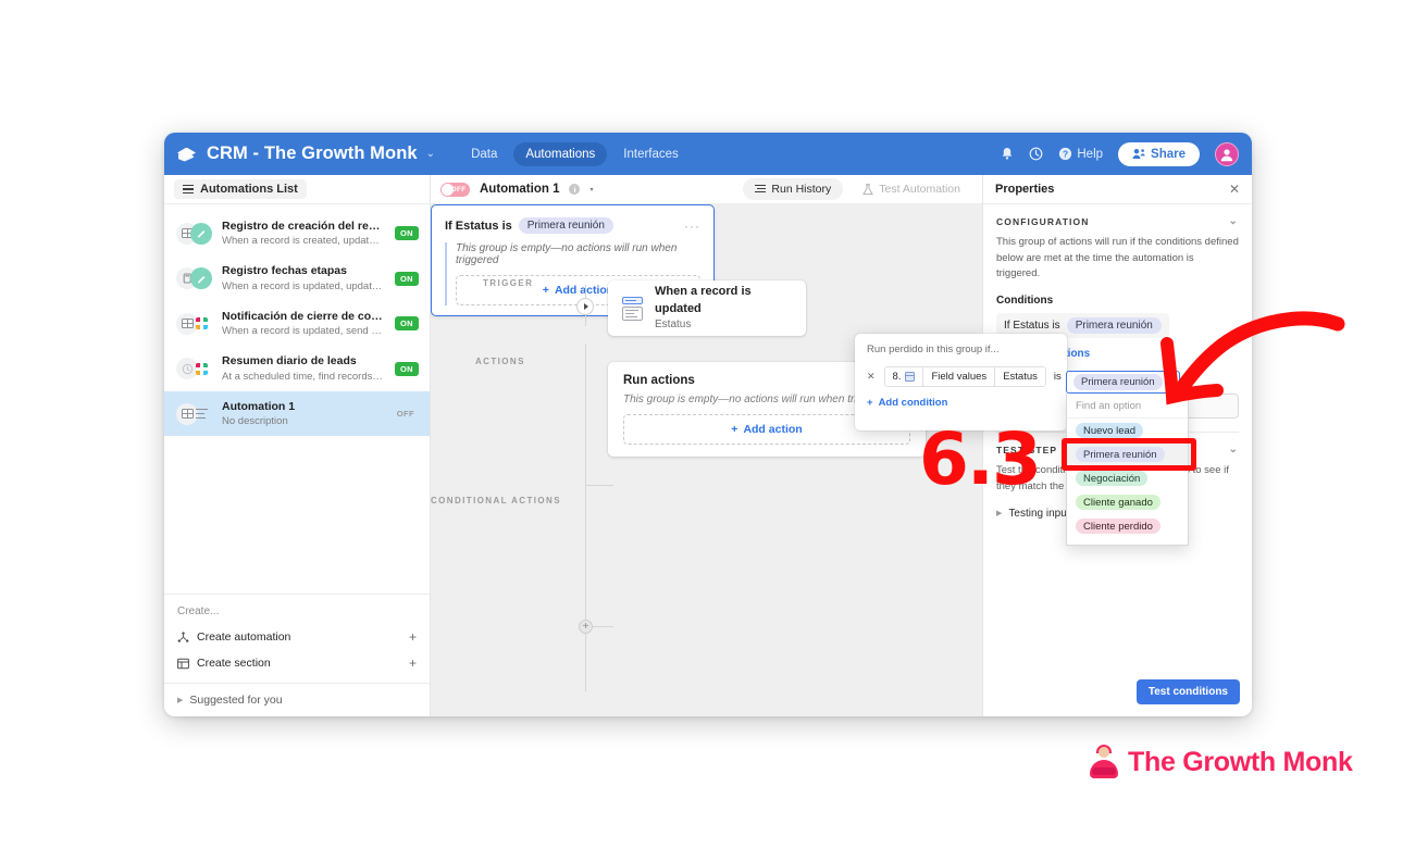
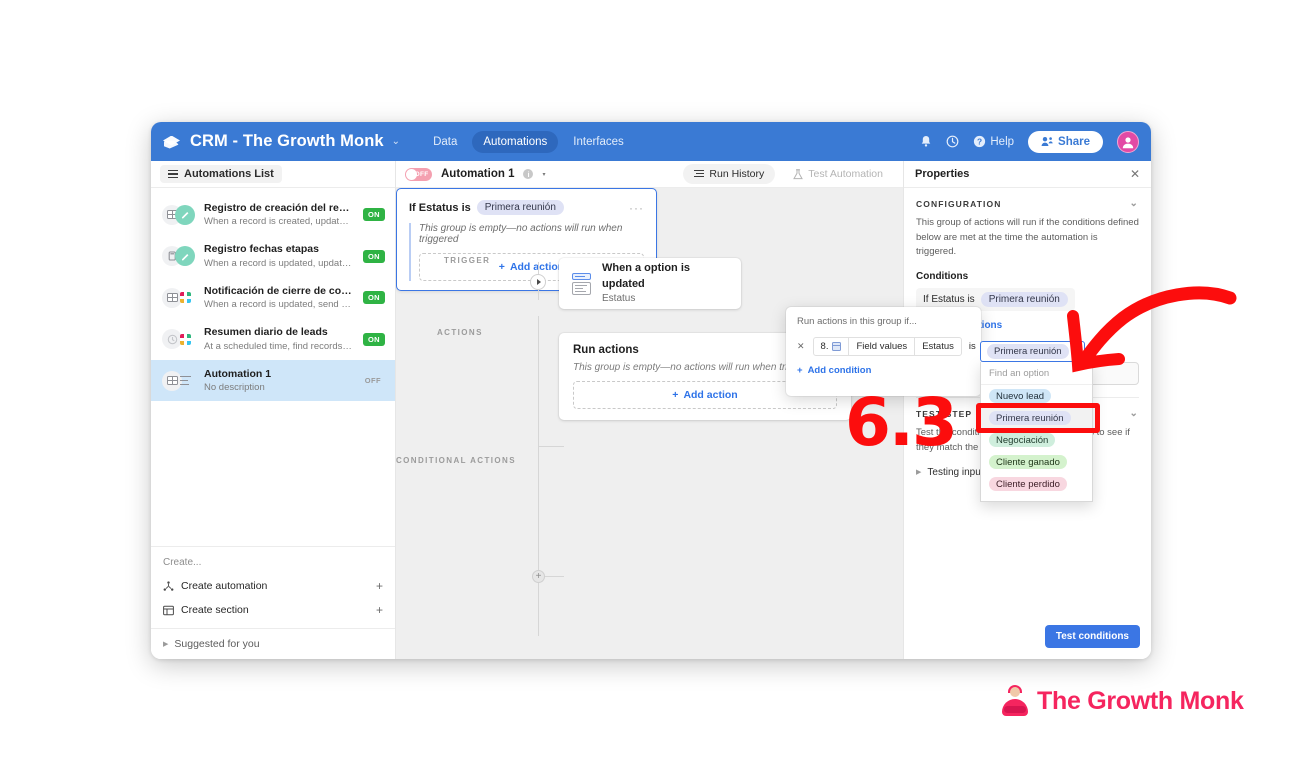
  CRM - The Growth Monk
  ⌄
  Data
  Automations
  Interfaces
  ?
  Help
  Share
  Automations List
  Registro de creación del regis
  When a record is created, update a
  ON
  Registro fechas etapas
  When a record is updated, update a
  ON
  Notificación de cierre de contr
  When a record is updated, send a S
  ON
  Resumen diario de leads
  At a scheduled time, find records, a
  ON
  Automation 1
  No description
  OFF
  Create...
  Create automation
  +
  Create section
  +
  Suggested for you
  Automation 1
  i
  Run History
  Test Automation
  TRIGGER
  ACTIONS
  CONDITIONAL ACTIONS
- When a record is updated
+ When a option is updated
  Estatus
  Run actions
  This group is empty—no actions will run when tr
  +
  Add action
  If Estatus is
  Primera reunión
  ···
  This group is empty—no actions will run when triggered
  +
  Add actio
  +
  Properties
  ✕
  CONFIGURATION
  ⌄
  This group of actions will run if the conditions defined below are met at the time the automation is triggered.
  Conditions
  If Estatus is
  Primera reunión
  TEST STEP
  ⌄
  Testing inpu
  Test conditions
- Run perdido in this group if...
+ Run actions in this group if...
  ✕
  8.
  Field values
  Estatus
  is
  +
  Add condition
  Primera reunión
  Find an option
  Nuevo lead
  Primera reunión
  Negociación
  Cliente ganado
  Cliente perdido
  6.3
  The Growth Monk
